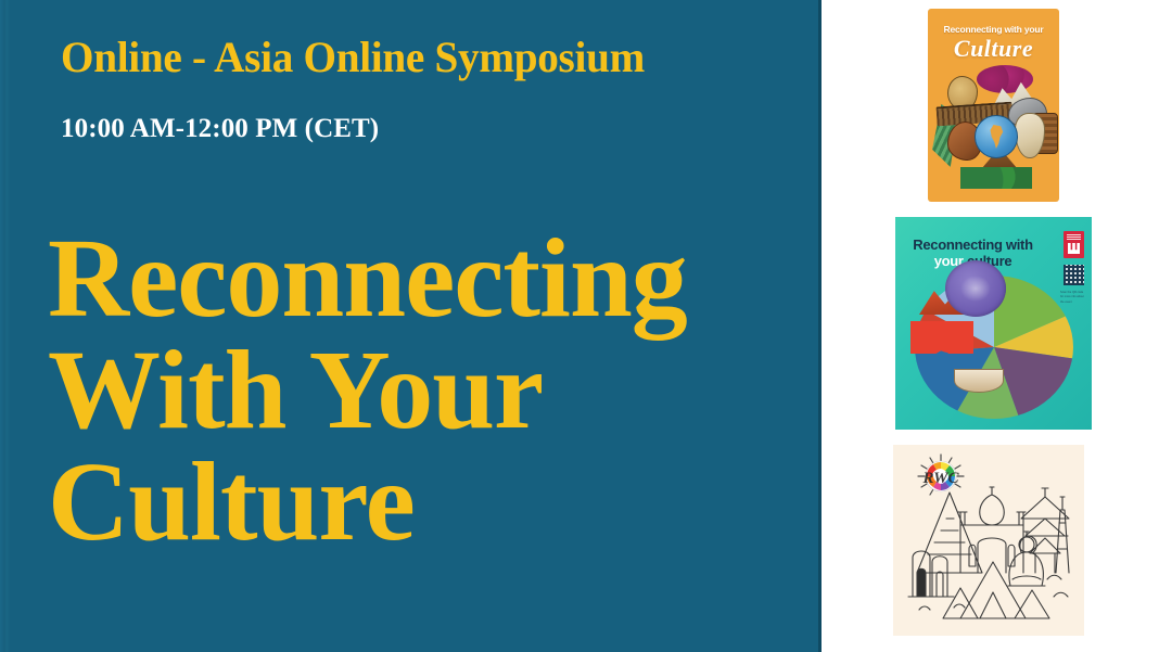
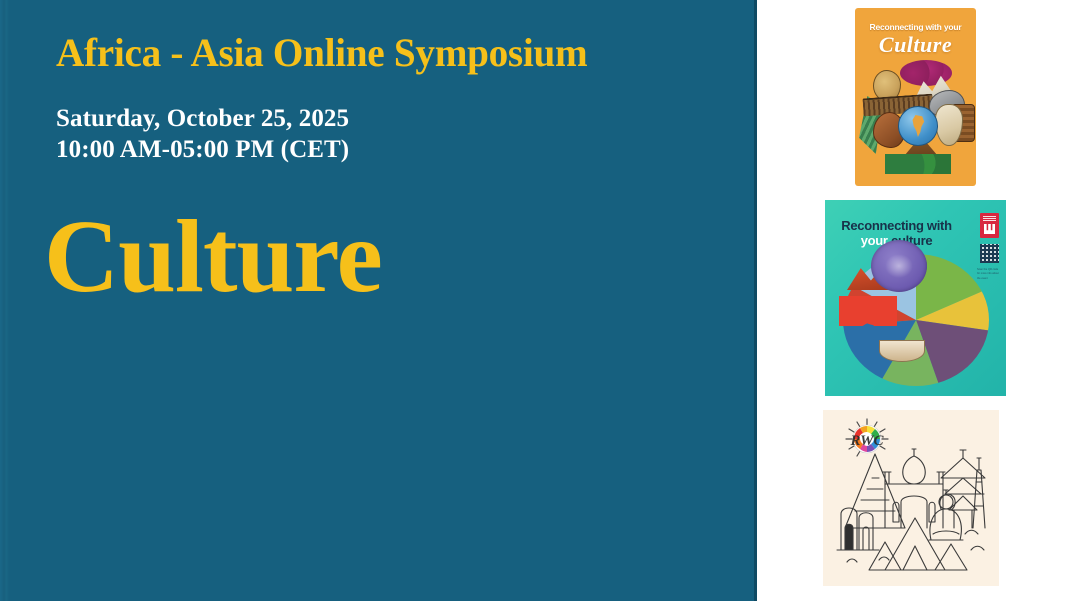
- Online - Asia Online Symposium
+ Africa - Asia Online Symposium
+ Saturday, October 25, 2025
- 10:00 AM-12:00 PM (CET)
+ 10:00 AM-05:00 PM (CET)
- Reconnecting
- With Your
  Culture
  Reconnecting with your
  Culture
  Reconnecting with
  your ture
  RWC
